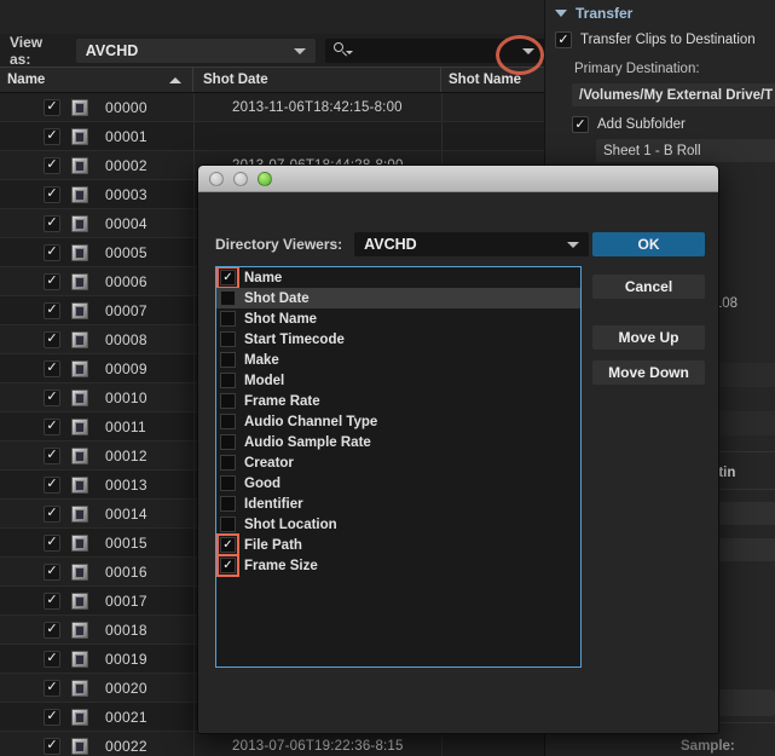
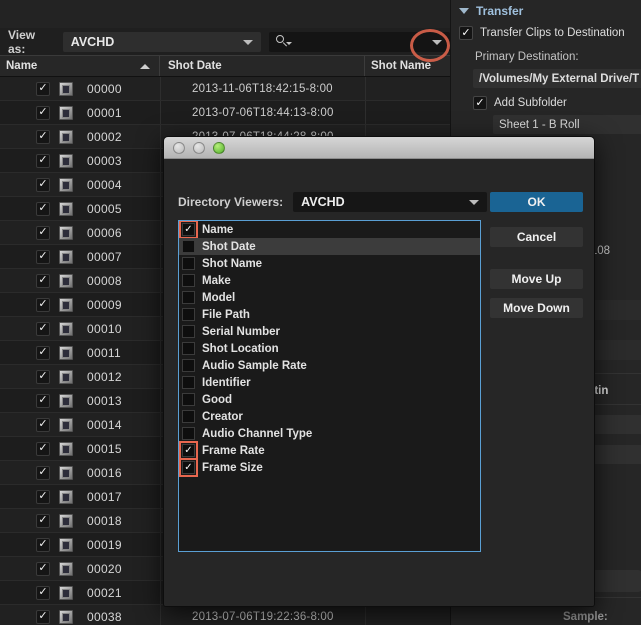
  View as:
  AVCHD
  Name
  Shot Date
  Shot Name
  ✓
  00000
  2013-11-06T18:42:15-8:00
  ✓
  00001
+ 2013-07-06T18:44:13-8:00
  ✓
  00002
  ✓
  00003
  ✓
  00004
  ✓
  00005
  ✓
  00006
  ✓
  00007
  ✓
  00008
  ✓
  00009
  ✓
  00010
  ✓
  00011
  ✓
  00012
  ✓
  00013
  ✓
  00014
  ✓
  00015
  ✓
  00016
  ✓
  00017
  ✓
  00018
  ✓
  00019
  ✓
  00020
  ✓
  00021
  ✓
- 00022
+ 00038
- 2013-07-06T19:22:36-8:15
+ 2013-07-06T19:22:36-8:00
  Transfer
  ✓
  Transfer Clips to Destination
  Primary Destination:
  /Volumes/My External Drive/T
  ✓
  Add Subfolder
  Sheet 1 - B Roll
  Sample:
  Directory Viewers:
  AVCHD
  ✓
  Name
  Shot Date
  Shot Name
- Start Timecode
  Make
  Model
- Frame Rate
+ File Path
+ Serial Number
- Audio Channel Type
+ Shot Location
  Audio Sample Rate
- Creator
+ Identifier
  Good
- Identifier
+ Creator
- Shot Location
+ Audio Channel Type
  ✓
- File Path
+ Frame Rate
  ✓
  Frame Size
  OK
  Cancel
  Move Up
  Move Down
